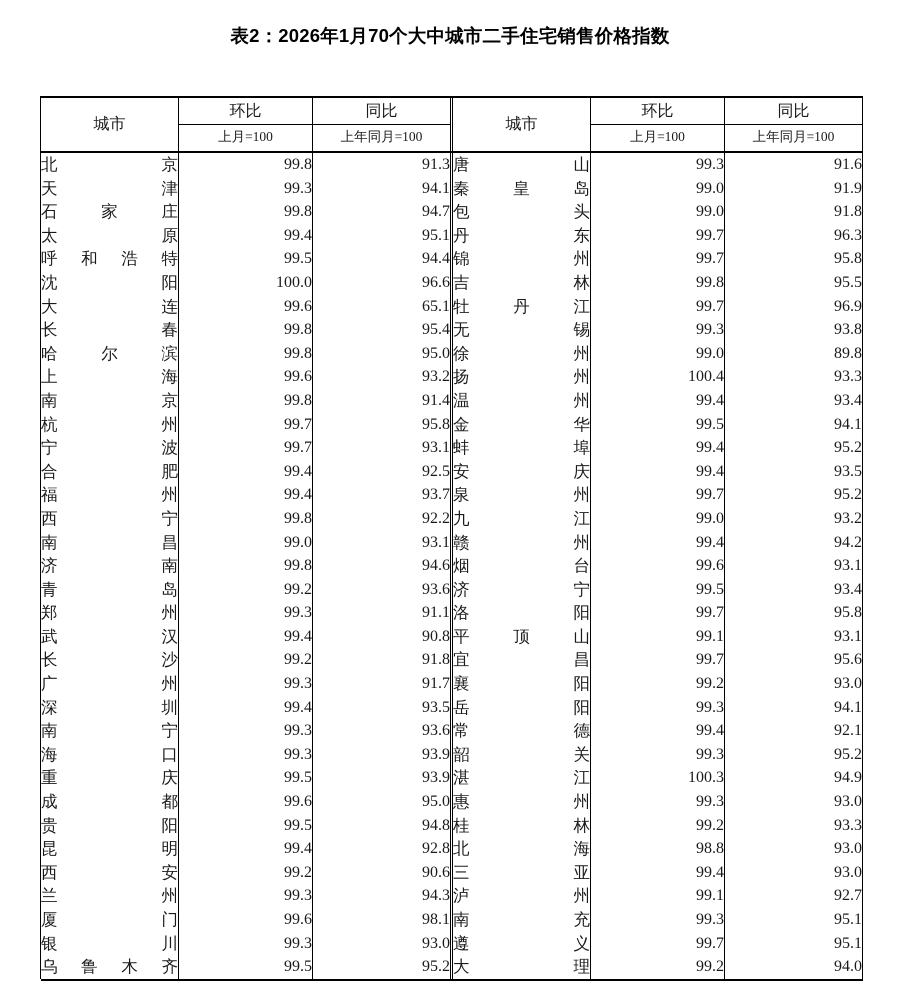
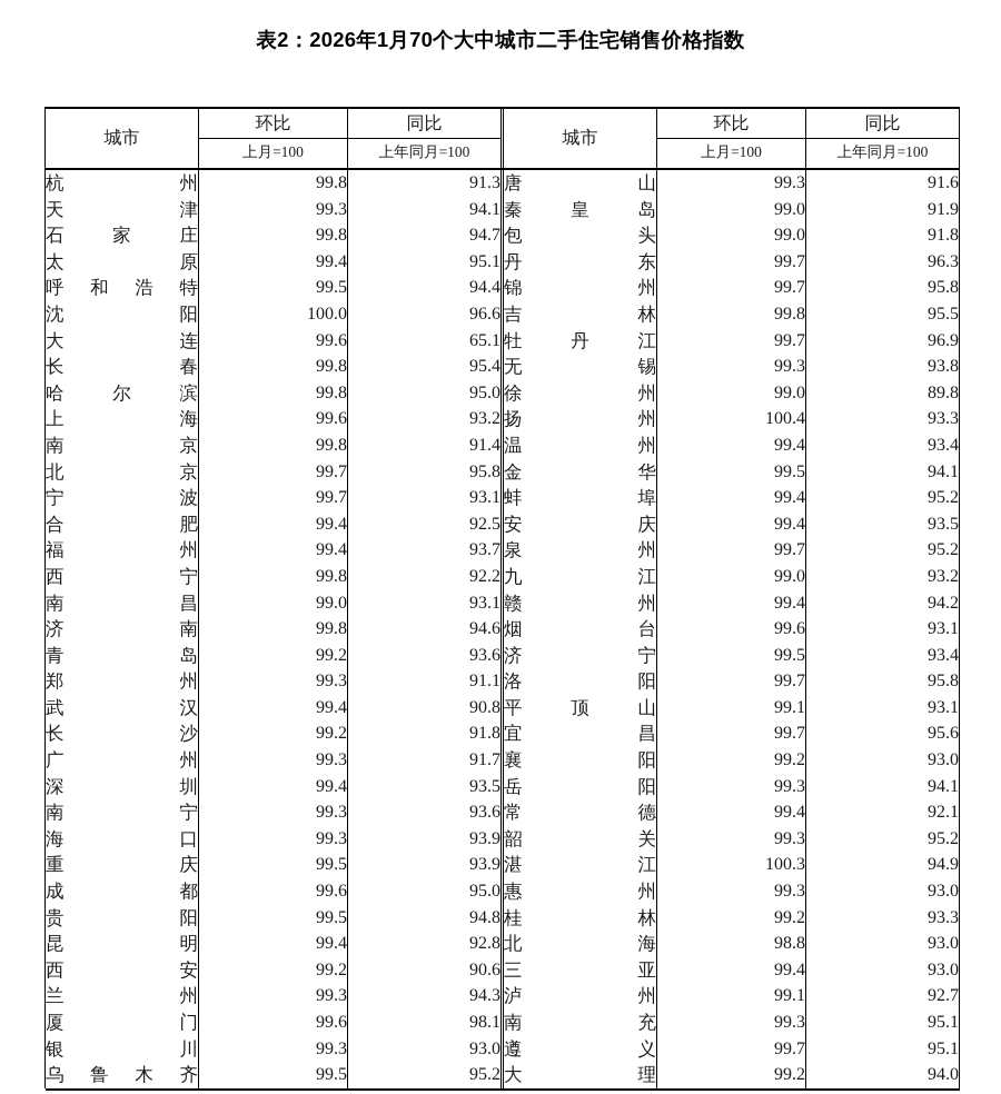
  表2：2026年1月70个大中城市二手住宅销售价格指数
  城市	环比	同比		城市	环比	同比
  上月=100	上年同月=100	上月=100	上年同月=100
- 北京	99.8	91.3		唐山	99.3	91.6
+ 杭州	99.8	91.3		唐山	99.3	91.6
  天津	99.3	94.1		秦皇岛	99.0	91.9
  石家庄	99.8	94.7		包头	99.0	91.8
  太原	99.4	95.1		丹东	99.7	96.3
  呼和浩特	99.5	94.4		锦州	99.7	95.8
  沈阳	100.0	96.6		吉林	99.8	95.5
  大连	99.6	65.1		牡丹江	99.7	96.9
  长春	99.8	95.4		无锡	99.3	93.8
  哈尔滨	99.8	95.0		徐州	99.0	89.8
  上海	99.6	93.2		扬州	100.4	93.3
  南京	99.8	91.4		温州	99.4	93.4
- 杭州	99.7	95.8		金华	99.5	94.1
+ 北京	99.7	95.8		金华	99.5	94.1
  宁波	99.7	93.1		蚌埠	99.4	95.2
  合肥	99.4	92.5		安庆	99.4	93.5
  福州	99.4	93.7		泉州	99.7	95.2
  西宁	99.8	92.2		九江	99.0	93.2
  南昌	99.0	93.1		赣州	99.4	94.2
  济南	99.8	94.6		烟台	99.6	93.1
  青岛	99.2	93.6		济宁	99.5	93.4
  郑州	99.3	91.1		洛阳	99.7	95.8
  武汉	99.4	90.8		平顶山	99.1	93.1
  长沙	99.2	91.8		宜昌	99.7	95.6
  广州	99.3	91.7		襄阳	99.2	93.0
  深圳	99.4	93.5		岳阳	99.3	94.1
  南宁	99.3	93.6		常德	99.4	92.1
  海口	99.3	93.9		韶关	99.3	95.2
  重庆	99.5	93.9		湛江	100.3	94.9
  成都	99.6	95.0		惠州	99.3	93.0
  贵阳	99.5	94.8		桂林	99.2	93.3
  昆明	99.4	92.8		北海	98.8	93.0
  西安	99.2	90.6		三亚	99.4	93.0
  兰州	99.3	94.3		泸州	99.1	92.7
  厦门	99.6	98.1		南充	99.3	95.1
  银川	99.3	93.0		遵义	99.7	95.1
  乌鲁木齐	99.5	95.2		大理	99.2	94.0
